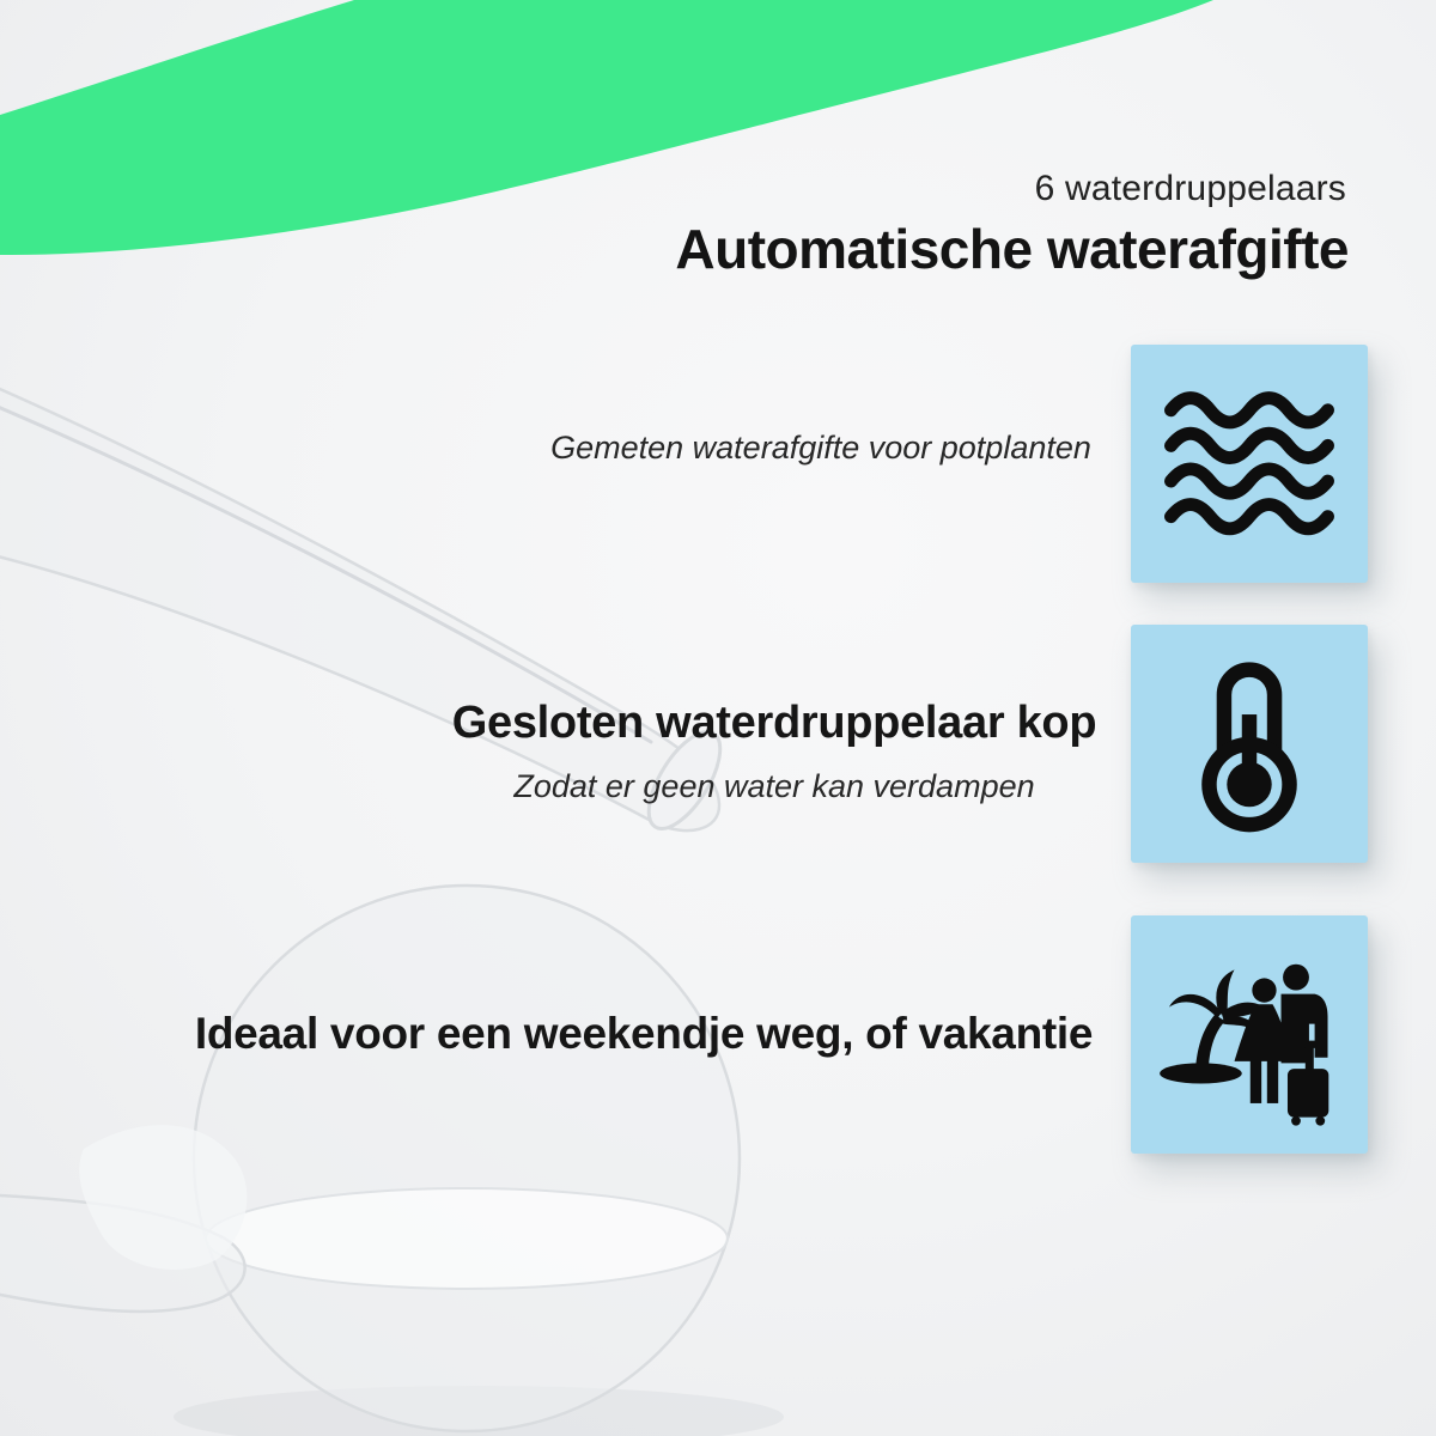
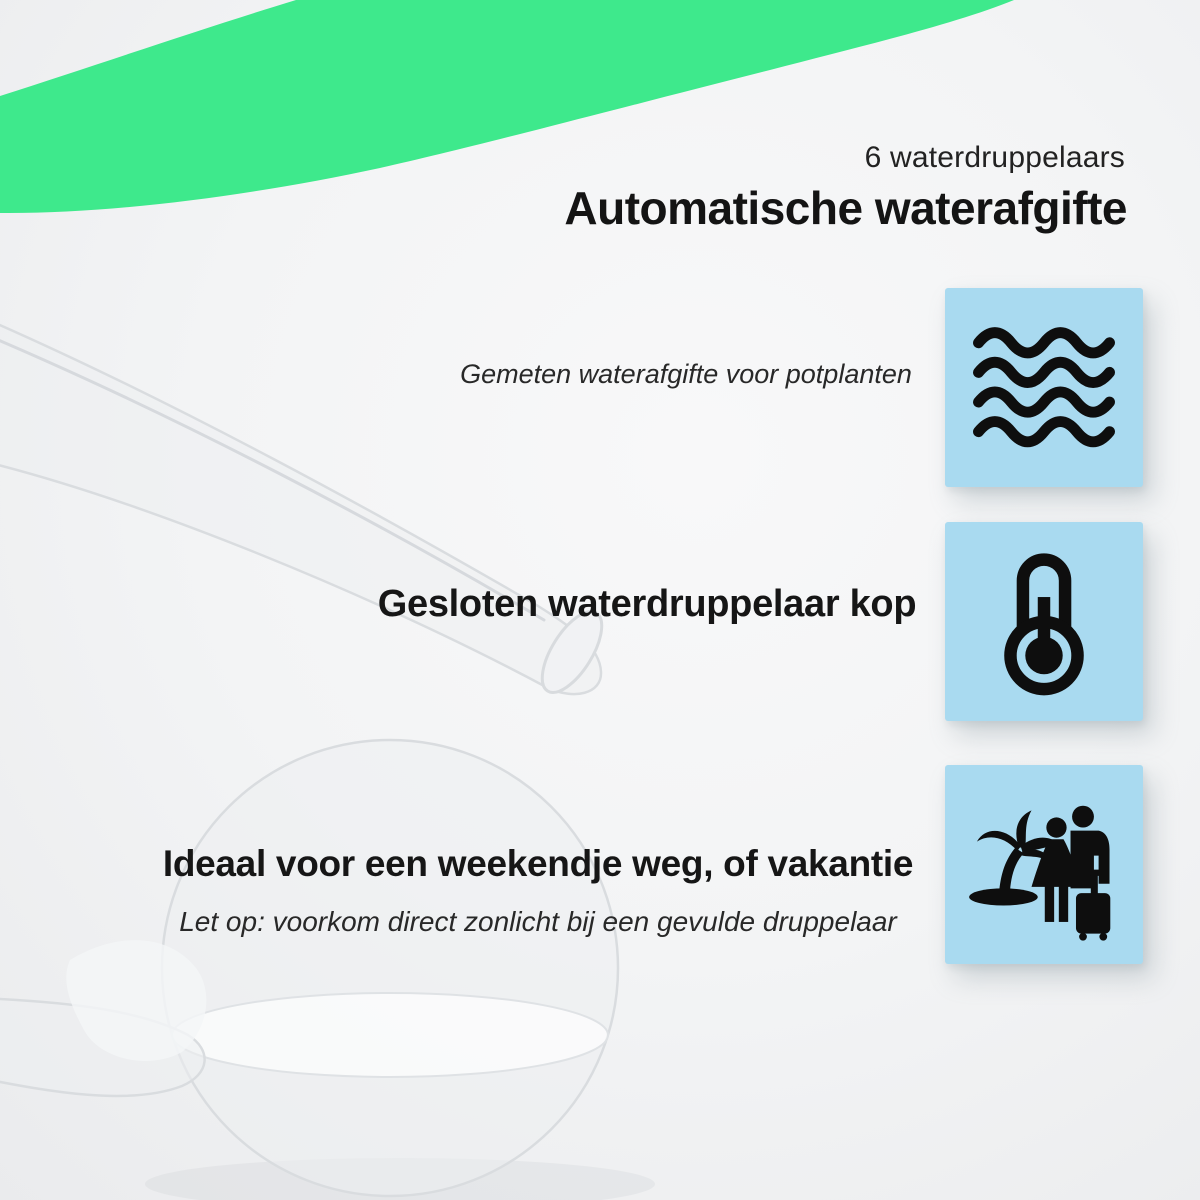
  6 waterdruppelaars
  Automatische waterafgifte
  Gemeten waterafgifte voor potplanten
  Gesloten waterdruppelaar kop
- Zodat er geen water kan verdampen
  Ideaal voor een weekendje weg, of vakantie
+ Let op: voorkom direct zonlicht bij een gevulde druppelaar
